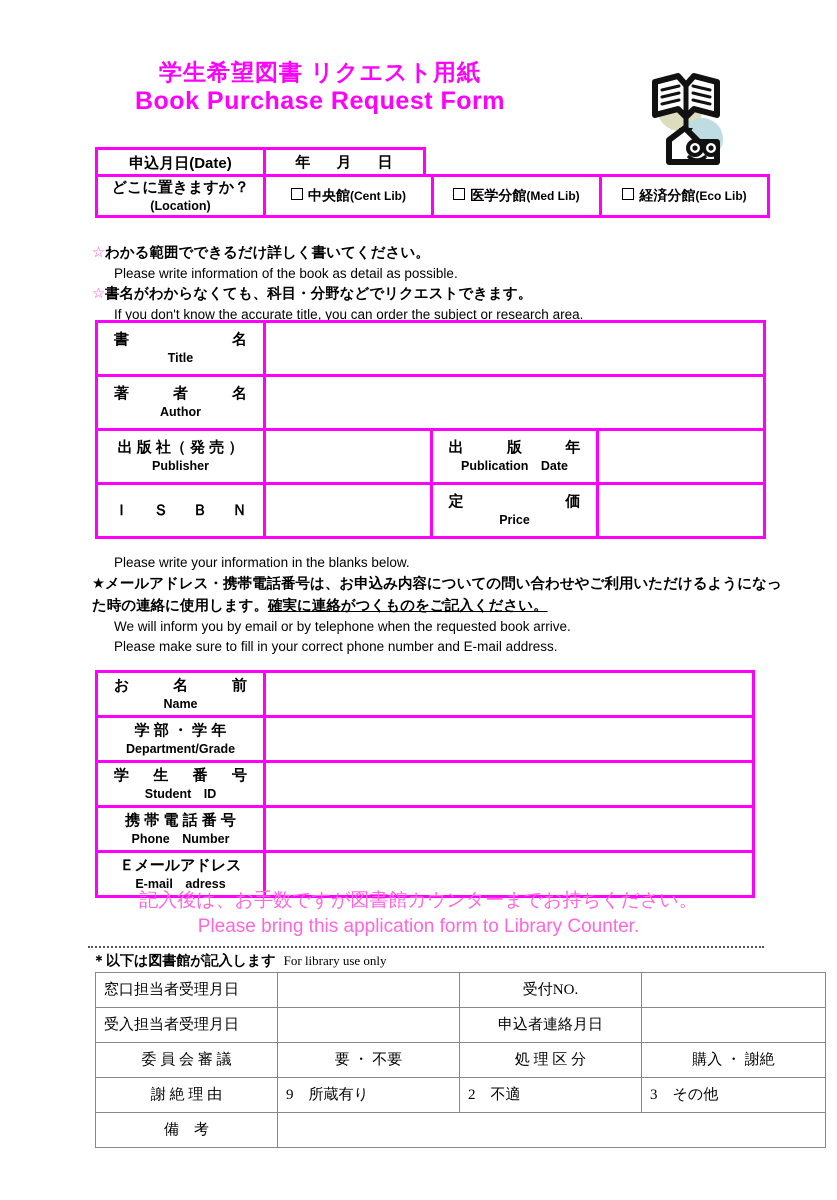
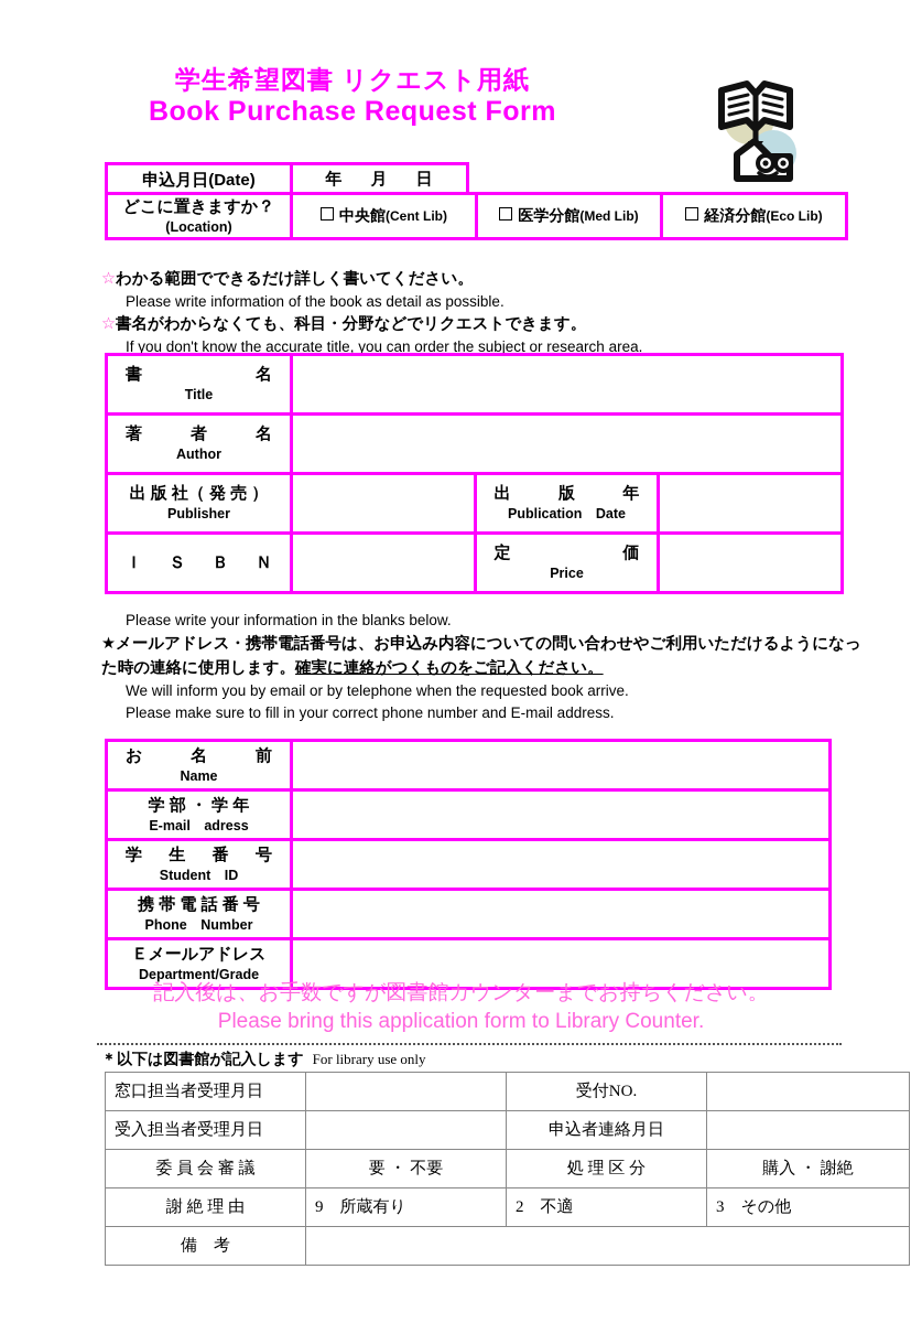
  学生希望図書 リクエスト用紙
  Book Purchase Request Form
  申込月日(Date)	年 月 日
  どこに置きますか？ (Location)	中央館(Cent Lib)	医学分館(Med Lib)	経済分館(Eco Lib)
  ☆わかる範囲でできるだけ詳しく書いてください。
  Please write information of the book as detail as possible.
  ☆書名がわからなくても、科目・分野などでリクエストできます。
  If you don't know the accurate title, you can order the subject or research area.
  書 名 Title
  著 者 名 Author
  出 版 社（ 発 売 ） Publisher		出 版 年 Publication Date
  Ｉ Ｓ Ｂ Ｎ		定 価 Price
  Please write your information in the blanks below.
  ★メールアドレス・携帯電話番号は、お申込み内容についての問い合わせやご利用いただけるようになった時の連絡に使用します。確実に連絡がつくものをご記入ください。
  We will inform you by email or by telephone when the requested book arrive.
  Please make sure to fill in your correct phone number and E-mail address.
  お 名 前 Name
- 学 部 ・ 学 年 Department/Grade
+ 学 部 ・ 学 年 E-mail adress
  学 生 番 号 Student ID
  携 帯 電 話 番 号 Phone Number
- Ｅメールアドレス E-mail adress
+ Ｅメールアドレス Department/Grade
  記入後は、お手数ですが図書館カウンターまでお持ちください。
  Please bring this application form to Library Counter.
  ＊以下は図書館が記入します For library use only
  窓口担当者受理月日		受付NO.
  受入担当者受理月日		申込者連絡月日
  委 員 会 審 議	要 ・ 不要	処 理 区 分	購入 ・ 謝絶
  謝 絶 理 由	9 所蔵有り	2 不適	3 その他
  備 考
